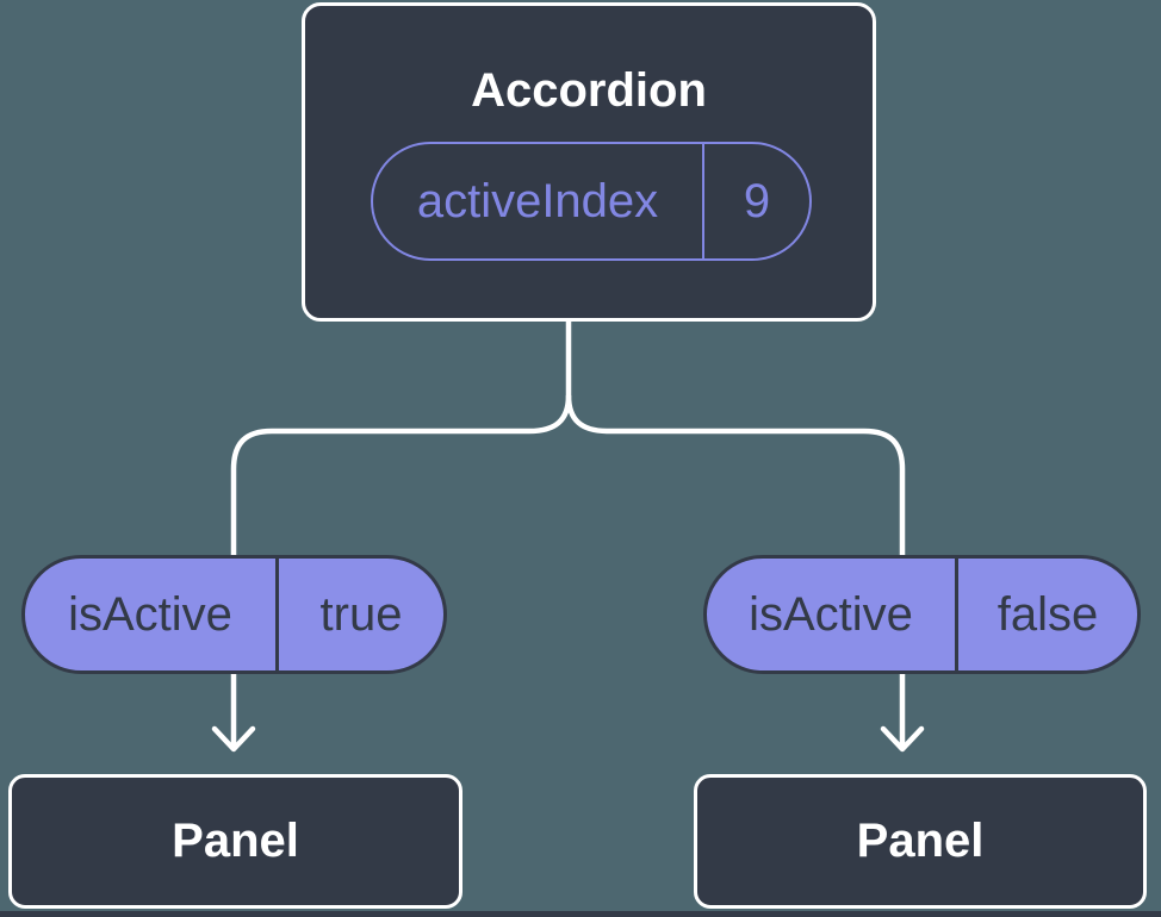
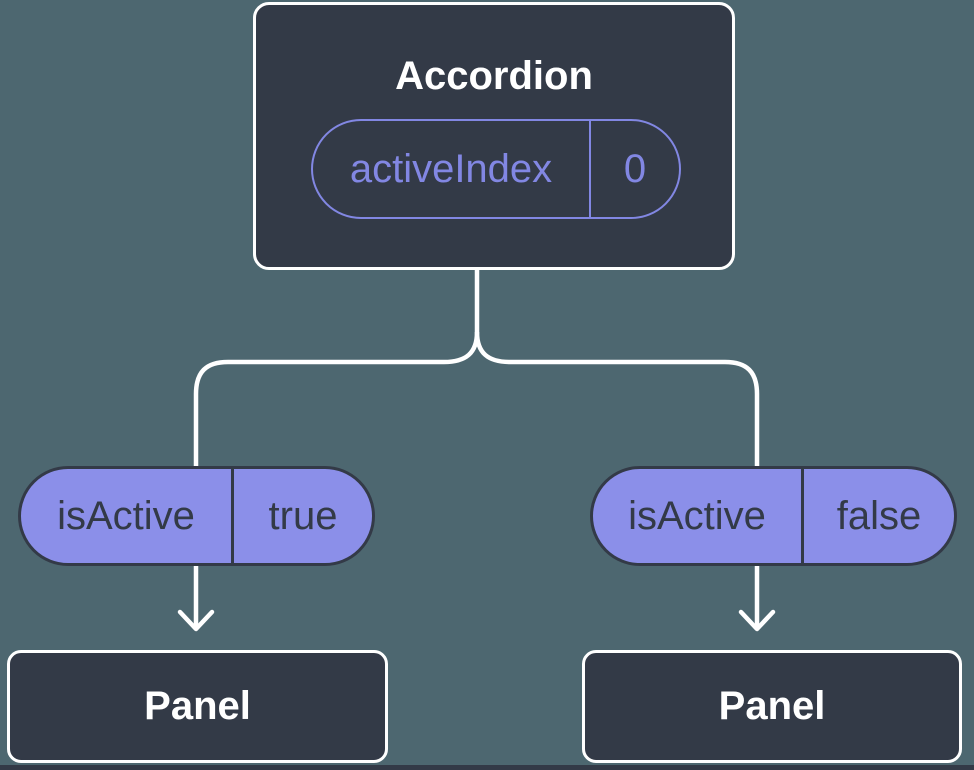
  Accordion
  activeIndex
- 9
+ 0
  isActive
  true
  isActive
  false
  Panel
  Panel
